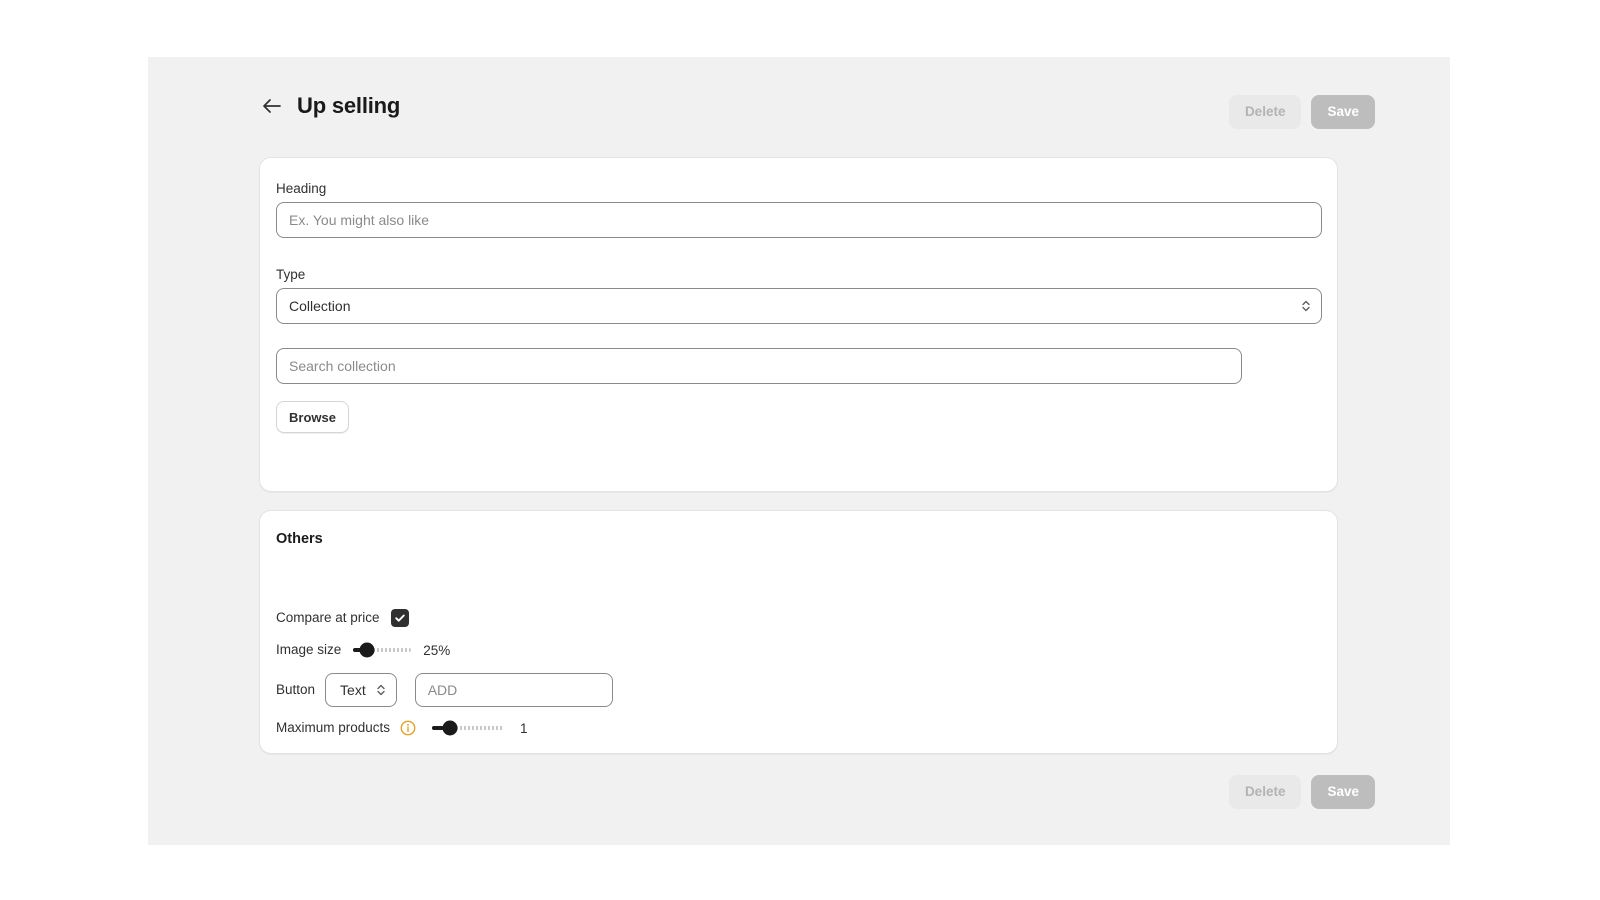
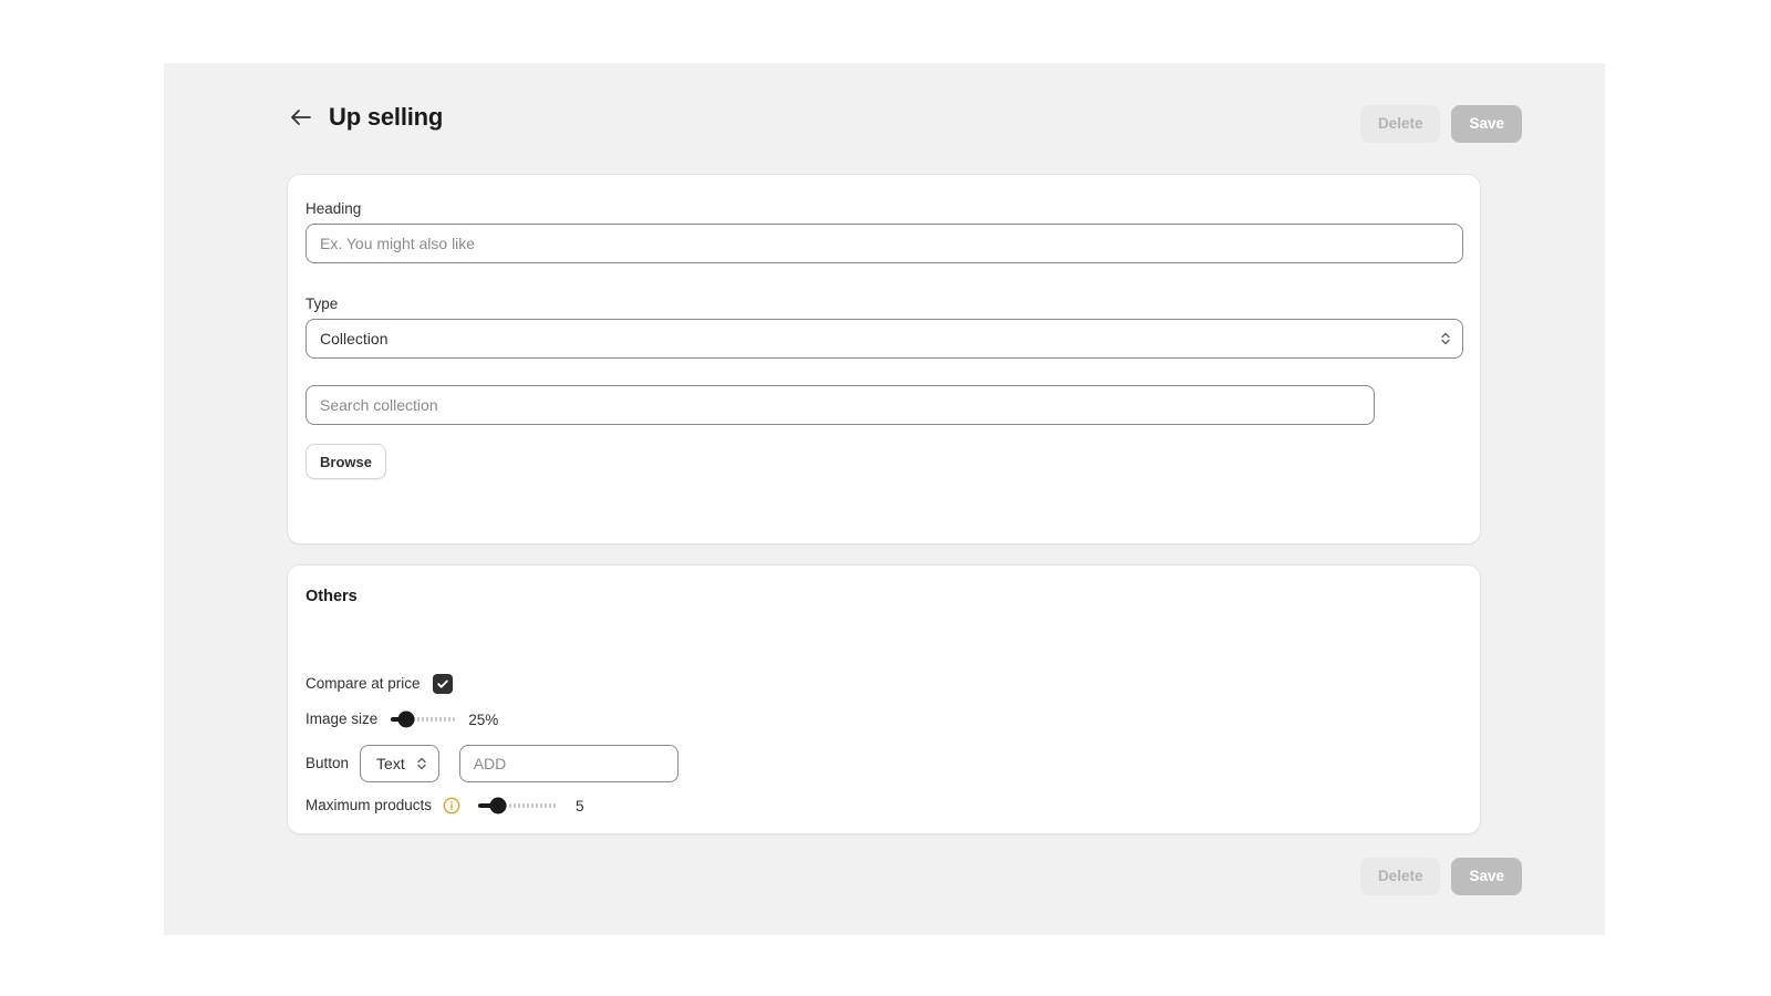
  Up selling
  Delete
  Save
  Heading
  Ex. You might also like
  Type
  Collection
  Search collection
  Browse
  Others
  Compare at price
  Image size
  25%
  Button
  Text
  ADD
  Maximum products
- 1
+ 5
  Delete
  Save
